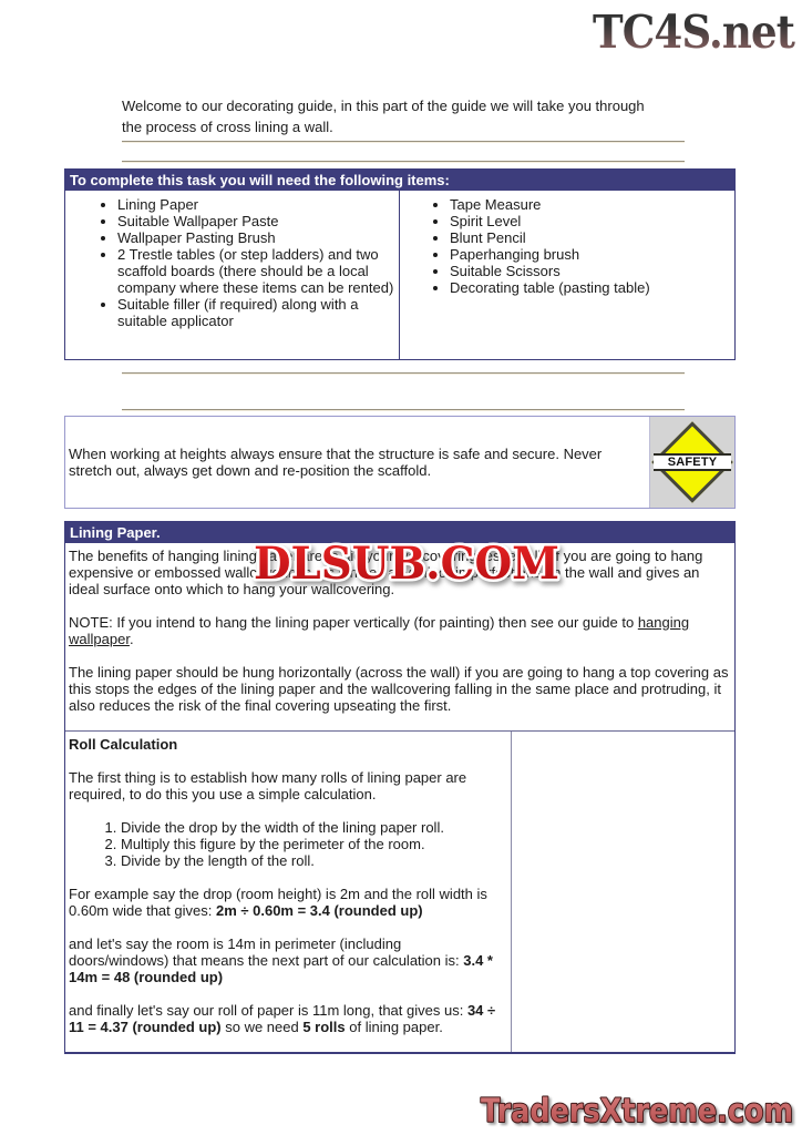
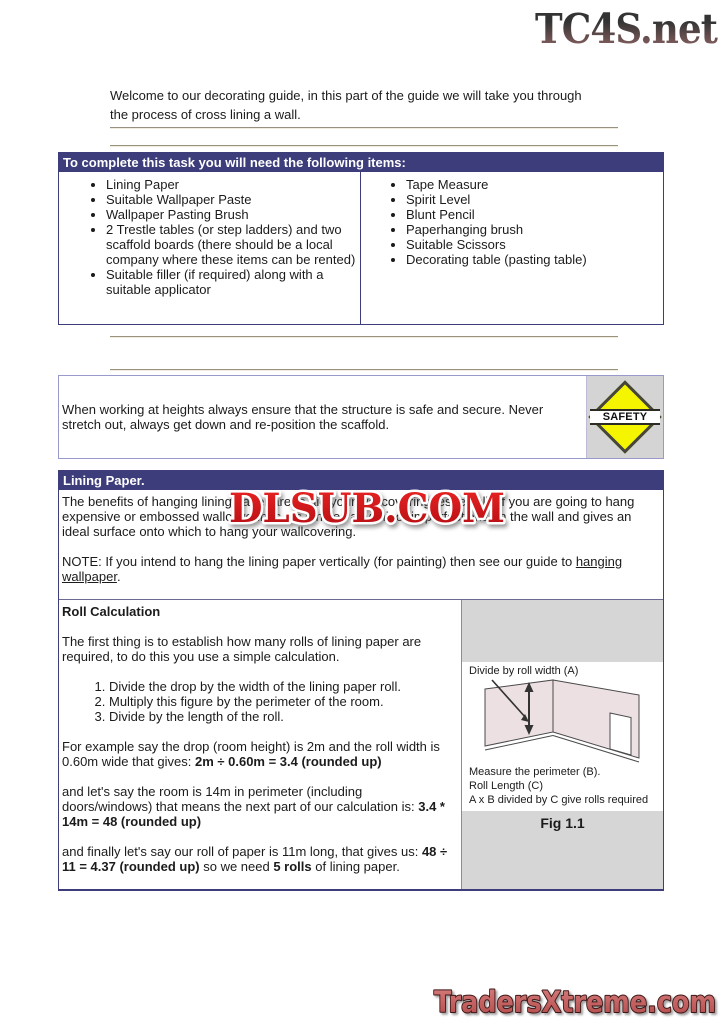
  TC4S.net
  Welcome to our decorating guide, in this part of the guide we will take you through the process of cross lining a wall.
  To complete this task you will need the following items:
  Lining Paper
  Suitable Wallpaper Paste
  Wallpaper Pasting Brush
  2 Trestle tables (or step ladders) and two scaffold boards (there should be a local company where these items can be rented)
  Suitable filler (if required) along with a suitable applicator
  Tape Measure
  Spirit Level
  Blunt Pencil
  Paperhanging brush
  Suitable Scissors
  Decorating table (pasting table)
  When working at heights always ensure that the structure is safe and secure. Never stretch out, always get down and re-position the scaffold.
  SAFETY
  Lining Paper.
  The benefits of hanging lining paper are to aid your wallcovering, especially if you are going to hang expensive or embossed wallcoverings, as it hides any minor imperfections on the wall and gives an ideal surface onto which to hang your wallcovering.
  NOTE: If you intend to hang the lining paper vertically (for painting) then see our guide to hanging wallpaper.
- The lining paper should be hung horizontally (across the wall) if you are going to hang a top covering as this stops the edges of the lining paper and the wallcovering falling in the same place and protruding, it also reduces the risk of the final covering upseating the first.
  Roll Calculation
  The first thing is to establish how many rolls of lining paper are required, to do this you use a simple calculation.
  Divide the drop by the width of the lining paper roll.
  Multiply this figure by the perimeter of the room.
  Divide by the length of the roll.
  For example say the drop (room height) is 2m and the roll width is 0.60m wide that gives: 2m ÷ 0.60m = 3.4 (rounded up)
  and let's say the room is 14m in perimeter (including doors/windows) that means the next part of our calculation is: 3.4 * 14m = 48 (rounded up)
- and finally let's say our roll of paper is 11m long, that gives us: 34 ÷ 11 = 4.37 (rounded up) so we need 5 rolls of lining paper.
+ and finally let's say our roll of paper is 11m long, that gives us: 48 ÷ 11 = 4.37 (rounded up) so we need 5 rolls of lining paper.
+ Divide by roll width (A)
+ Measure the perimeter (B).
+ Roll Length (C)
+ A x B divided by C give rolls required
+ Fig 1.1
  DLSUB.COM
  TradersXtreme.com
